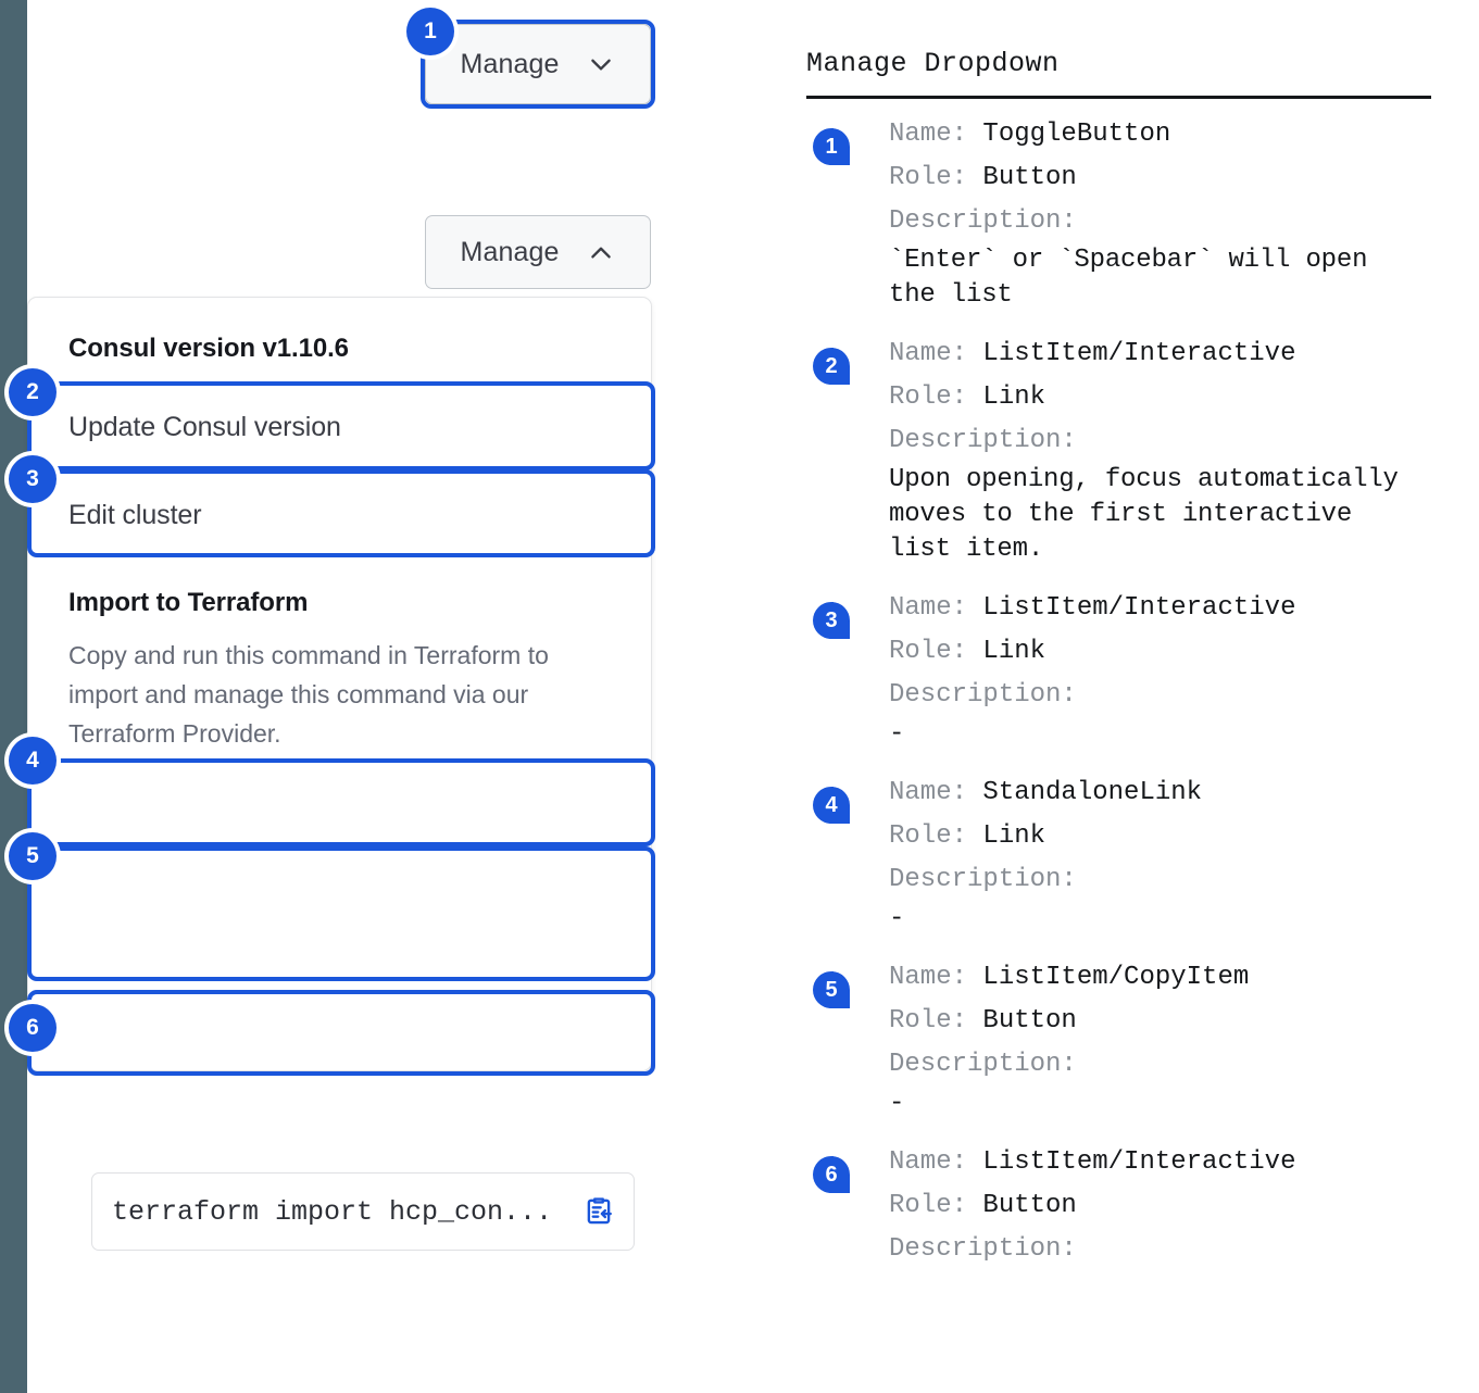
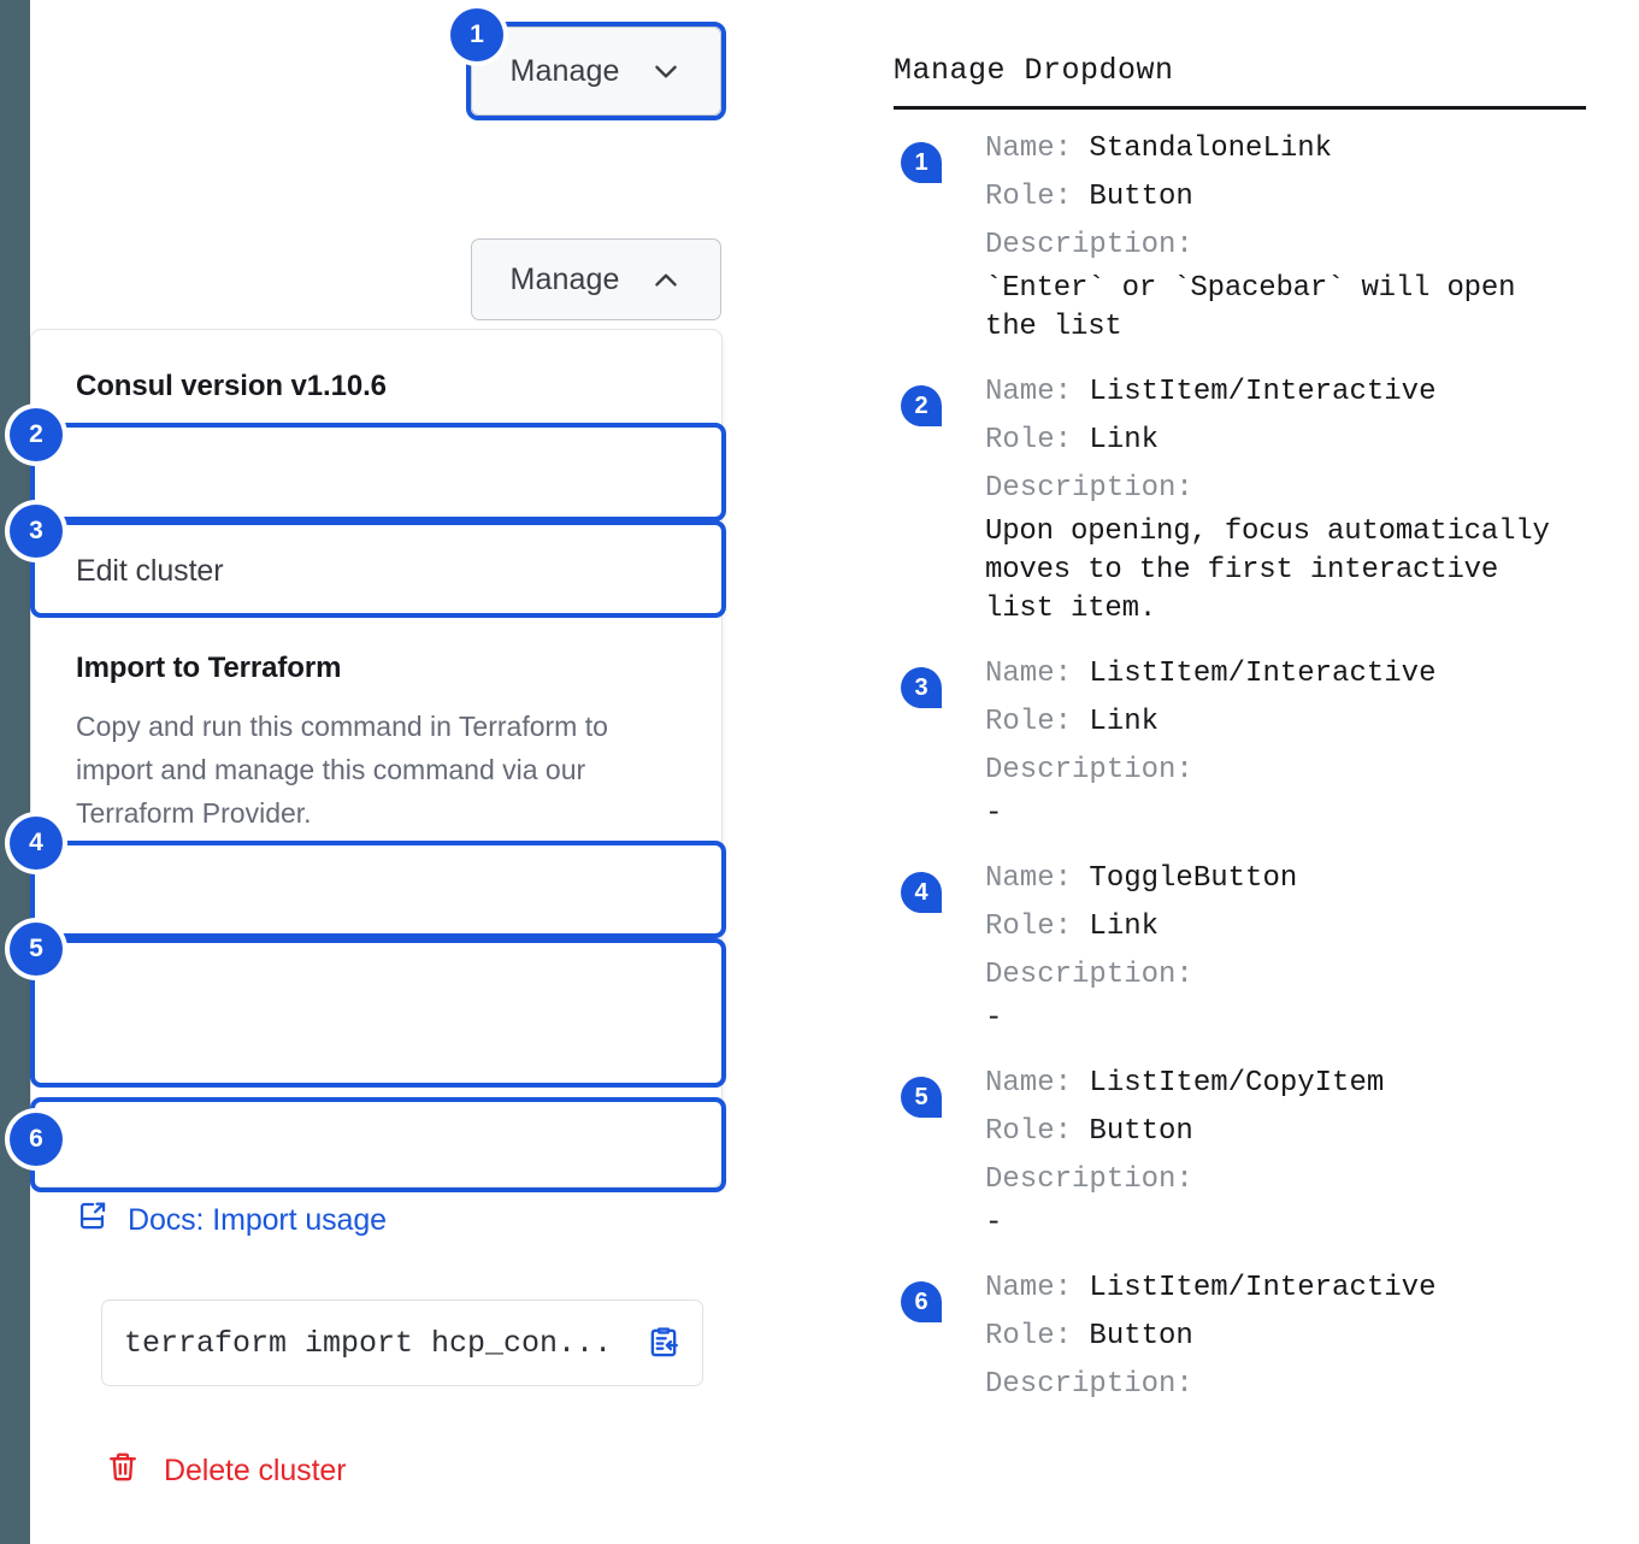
  Manage
  Manage
  Consul version v1.10.6
- Update Consul version
  Edit cluster
  Import to Terraform
  Copy and run this command in Terraform to import and manage this command via our Terraform Provider.
+ Docs: Import usage
  terraform import hcp_con...
+ Delete cluster
  1
  2
  3
  4
  5
  6
  Manage Dropdown
  1
- Name: ToggleButton
+ Name: StandaloneLink
  Role: Button
  Description:
  `Enter` or `Spacebar` will open
  the list
  2
  Name: ListItem/Interactive
  Role: Link
  Description:
  Upon opening, focus automatically
  moves to the first interactive
  list item.
  3
  Name: ListItem/Interactive
  Role: Link
  Description:
  -
  4
- Name: StandaloneLink
+ Name: ToggleButton
  Role: Link
  Description:
  -
  5
  Name: ListItem/CopyItem
  Role: Button
  Description:
  -
  6
  Name: ListItem/Interactive
  Role: Button
  Description:
